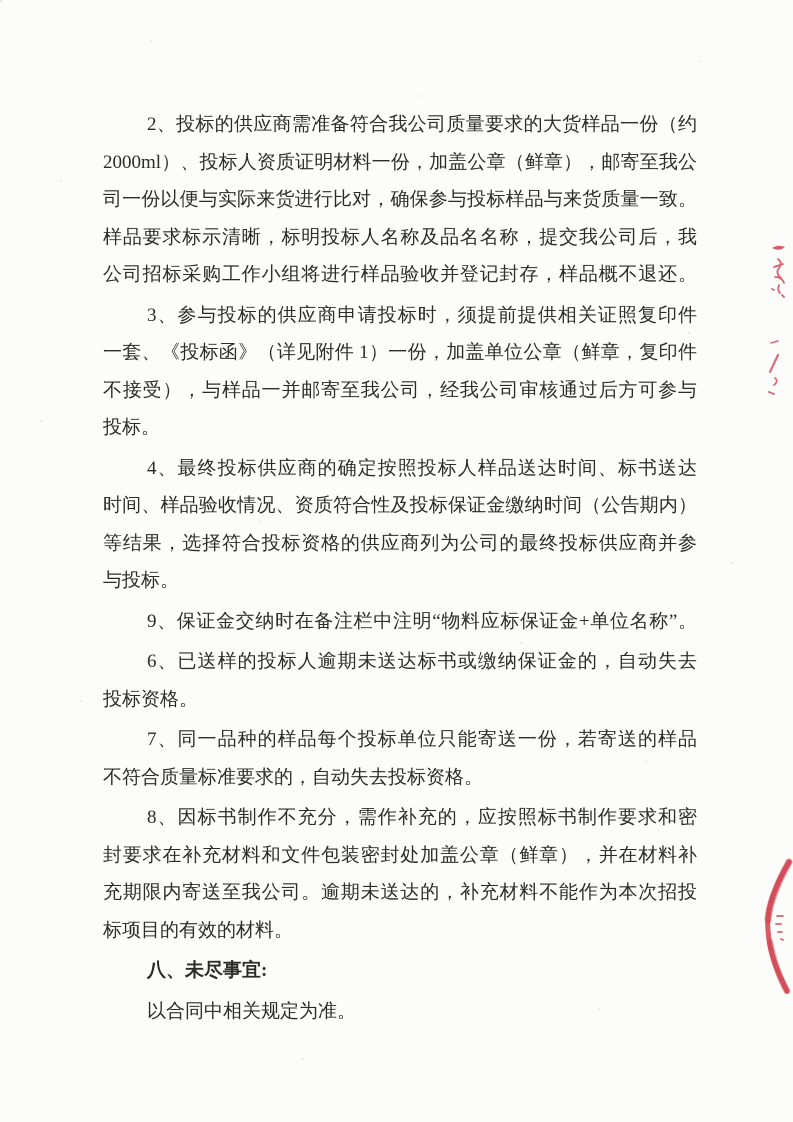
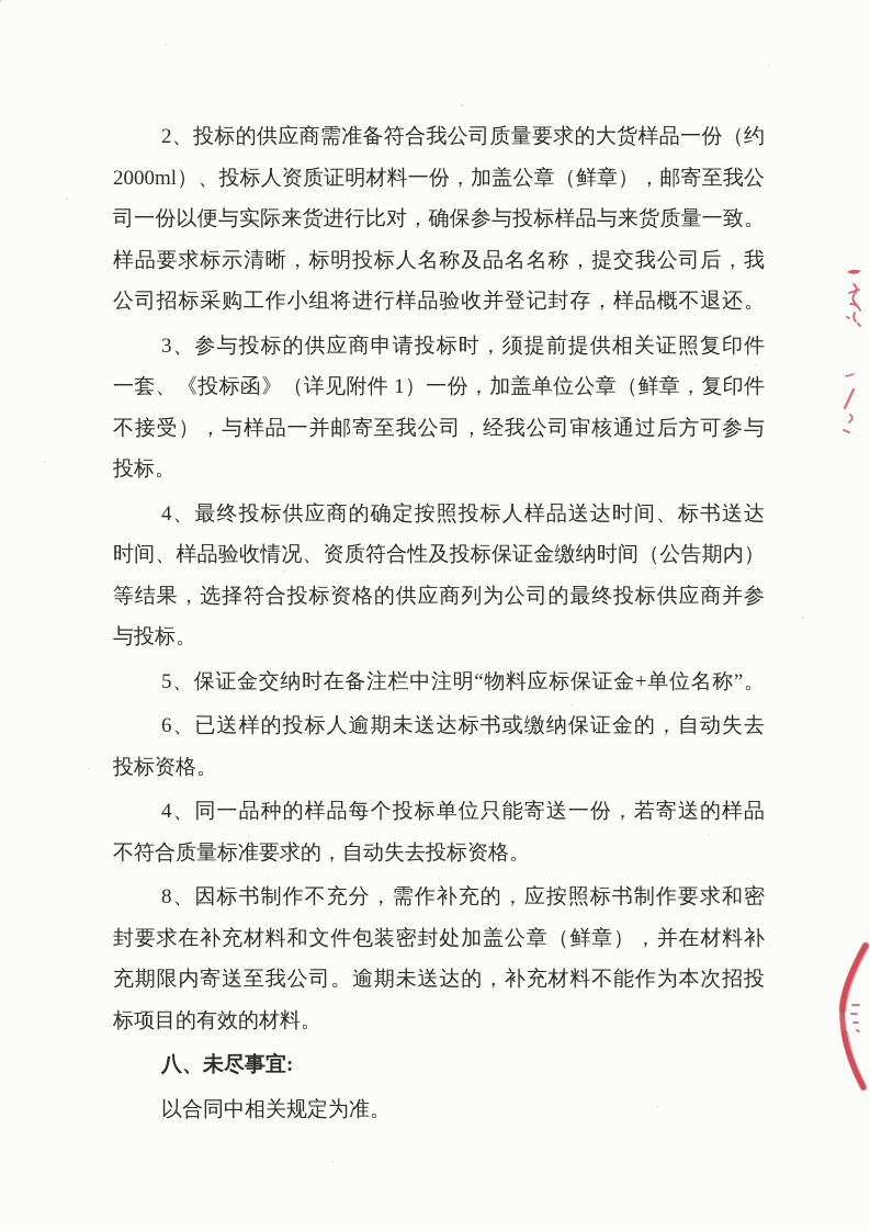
  2、投标的供应商需准备符合我公司质量要求的大货样品一份（约
  2000ml）、投标人资质证明材料一份，加盖公章（鲜章），邮寄至我公
  司一份以便与实际来货进行比对，确保参与投标样品与来货质量一致。
  样品要求标示清晰，标明投标人名称及品名名称，提交我公司后，我
  公司招标采购工作小组将进行样品验收并登记封存，样品概不退还。
  3、参与投标的供应商申请投标时，须提前提供相关证照复印件
  一套、《投标函》（详见附件 1）一份，加盖单位公章（鲜章，复印件
  不接受），与样品一并邮寄至我公司，经我公司审核通过后方可参与
  投标。
  4、最终投标供应商的确定按照投标人样品送达时间、标书送达
  时间、样品验收情况、资质符合性及投标保证金缴纳时间（公告期内）
  等结果，选择符合投标资格的供应商列为公司的最终投标供应商并参
  与投标。
- 9、保证金交纳时在备注栏中注明“物料应标保证金+单位名称”。
+ 5、保证金交纳时在备注栏中注明“物料应标保证金+单位名称”。
  6、已送样的投标人逾期未送达标书或缴纳保证金的，自动失去
  投标资格。
- 7、同一品种的样品每个投标单位只能寄送一份，若寄送的样品
+ 4、同一品种的样品每个投标单位只能寄送一份，若寄送的样品
  不符合质量标准要求的，自动失去投标资格。
  8、因标书制作不充分，需作补充的，应按照标书制作要求和密
  封要求在补充材料和文件包装密封处加盖公章（鲜章），并在材料补
  充期限内寄送至我公司。逾期未送达的，补充材料不能作为本次招投
  标项目的有效的材料。
  八、未尽事宜:
  以合同中相关规定为准。
